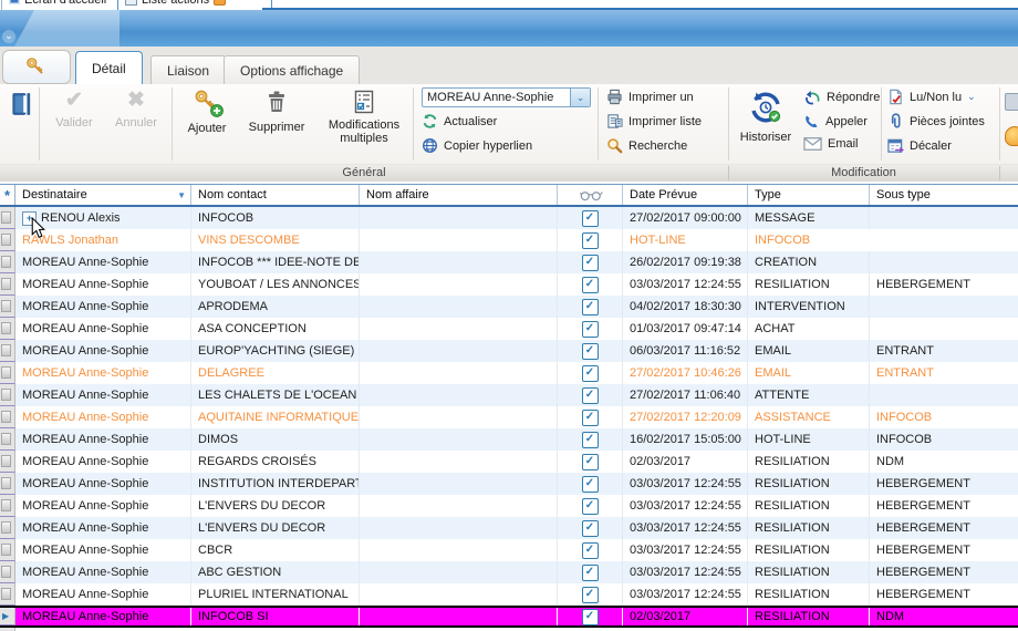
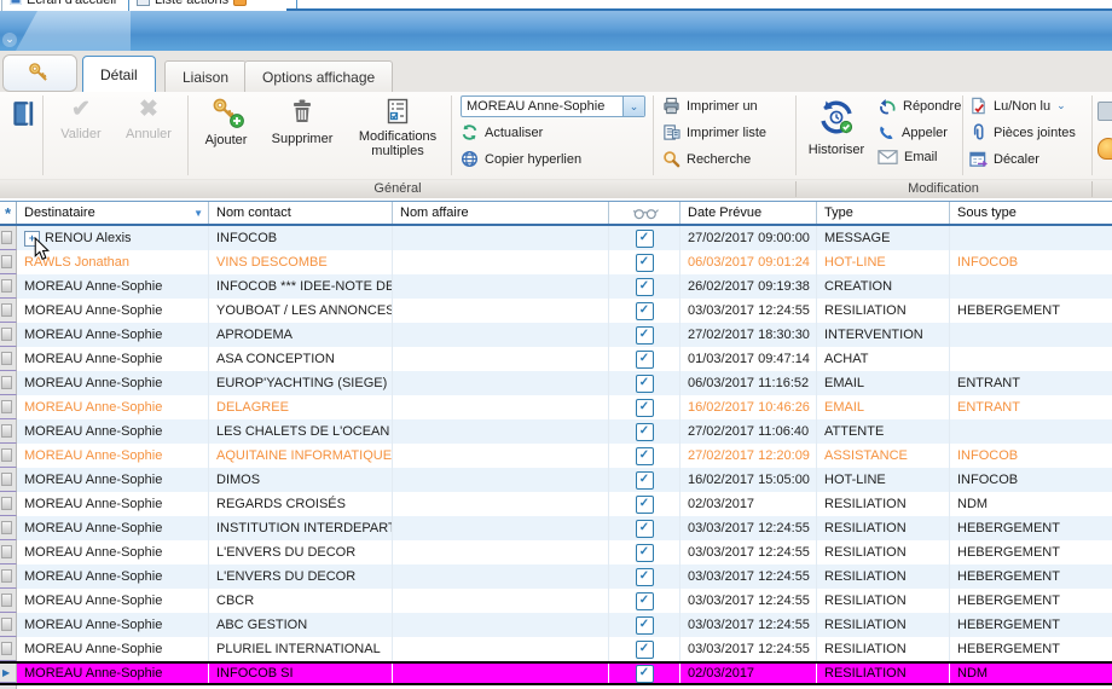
  ⌄
  Détail
  Liaison
  Options affichage
  ✔
  Valider
  ✖
  Annuler
  Ajouter
  Supprimer
  Modifications
  multiples
  MOREAU Anne-Sophie
  ⌄
  Actualiser
  Copier hyperlien
  Imprimer un
  Imprimer liste
  Recherche
  Historiser
  Répondre
  Appeler
  Email
  Lu/Non lu
  ⌄
  Pièces jointes
  Décaler
  Général
  Modification
  *
  Destinataire
  ▼
  Nom contact
  Nom affaire
  Date Prévue
  Type
  Sous type
  +
  RENOU Alexis
  INFOCOB
  ✓
  27/02/2017 09:00:00
  MESSAGE
  RAWLS Jonathan
  VINS DESCOMBE
  ✓
+ 06/03/2017 09:01:24
  HOT-LINE
  INFOCOB
  MOREAU Anne-Sophie
  INFOCOB *** IDEE-NOTE DE
  ✓
  26/02/2017 09:19:38
  CREATION
  MOREAU Anne-Sophie
  YOUBOAT / LES ANNONCES
  ✓
  03/03/2017 12:24:55
  RESILIATION
  HEBERGEMENT
  MOREAU Anne-Sophie
  APRODEMA
  ✓
- 04/02/2017 18:30:30
+ 27/02/2017 18:30:30
  INTERVENTION
  MOREAU Anne-Sophie
  ASA CONCEPTION
  ✓
  01/03/2017 09:47:14
  ACHAT
  MOREAU Anne-Sophie
  EUROP'YACHTING (SIEGE)
  ✓
  06/03/2017 11:16:52
  EMAIL
  ENTRANT
  MOREAU Anne-Sophie
  DELAGREE
  ✓
- 27/02/2017 10:46:26
+ 16/02/2017 10:46:26
  EMAIL
  ENTRANT
  MOREAU Anne-Sophie
  LES CHALETS DE L'OCEAN
  ✓
  27/02/2017 11:06:40
  ATTENTE
  MOREAU Anne-Sophie
  AQUITAINE INFORMATIQUE
  ✓
  27/02/2017 12:20:09
  ASSISTANCE
  INFOCOB
  MOREAU Anne-Sophie
  DIMOS
  ✓
  16/02/2017 15:05:00
  HOT-LINE
  INFOCOB
  MOREAU Anne-Sophie
  REGARDS CROISÉS
  ✓
  02/03/2017
  RESILIATION
  NDM
  MOREAU Anne-Sophie
  INSTITUTION INTERDEPAR
  ✓
  03/03/2017 12:24:55
  RESILIATION
  HEBERGEMENT
  MOREAU Anne-Sophie
  L'ENVERS DU DECOR
  ✓
  03/03/2017 12:24:55
  RESILIATION
  HEBERGEMENT
  MOREAU Anne-Sophie
  L'ENVERS DU DECOR
  ✓
  03/03/2017 12:24:55
  RESILIATION
  HEBERGEMENT
  MOREAU Anne-Sophie
  CBCR
  ✓
  03/03/2017 12:24:55
  RESILIATION
  HEBERGEMENT
  MOREAU Anne-Sophie
  ABC GESTION
  ✓
  03/03/2017 12:24:55
  RESILIATION
  HEBERGEMENT
  MOREAU Anne-Sophie
  PLURIEL INTERNATIONAL
  ✓
  03/03/2017 12:24:55
  RESILIATION
  HEBERGEMENT
  ▶
  MOREAU Anne-Sophie
  INFOCOB SI
  ✓
  02/03/2017
  RESILIATION
  NDM
